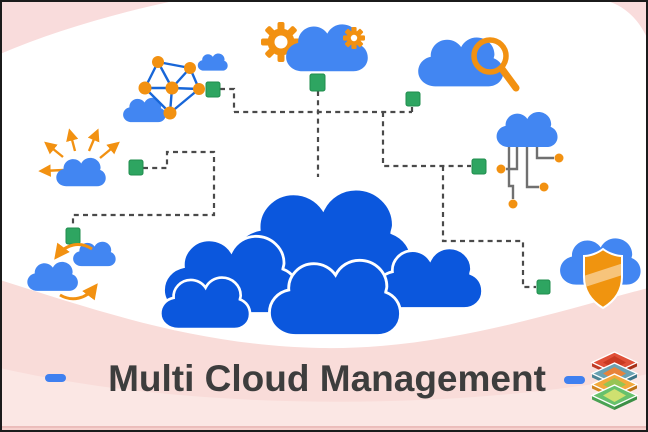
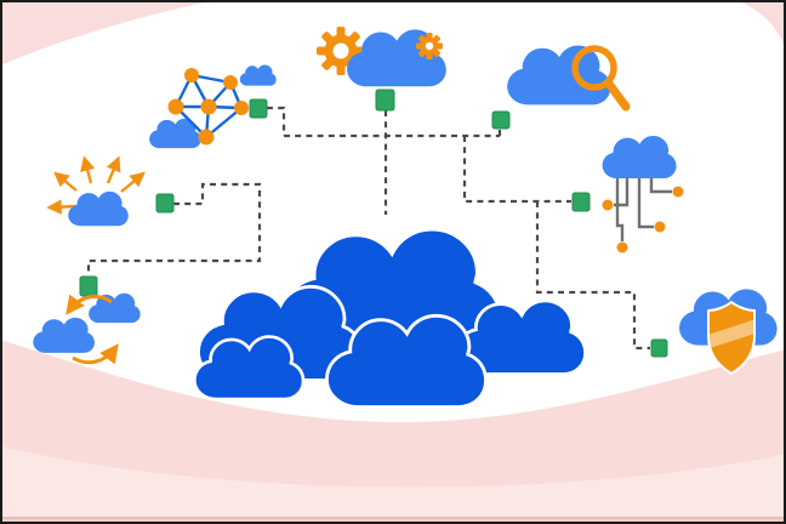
- Multi Cloud Management
